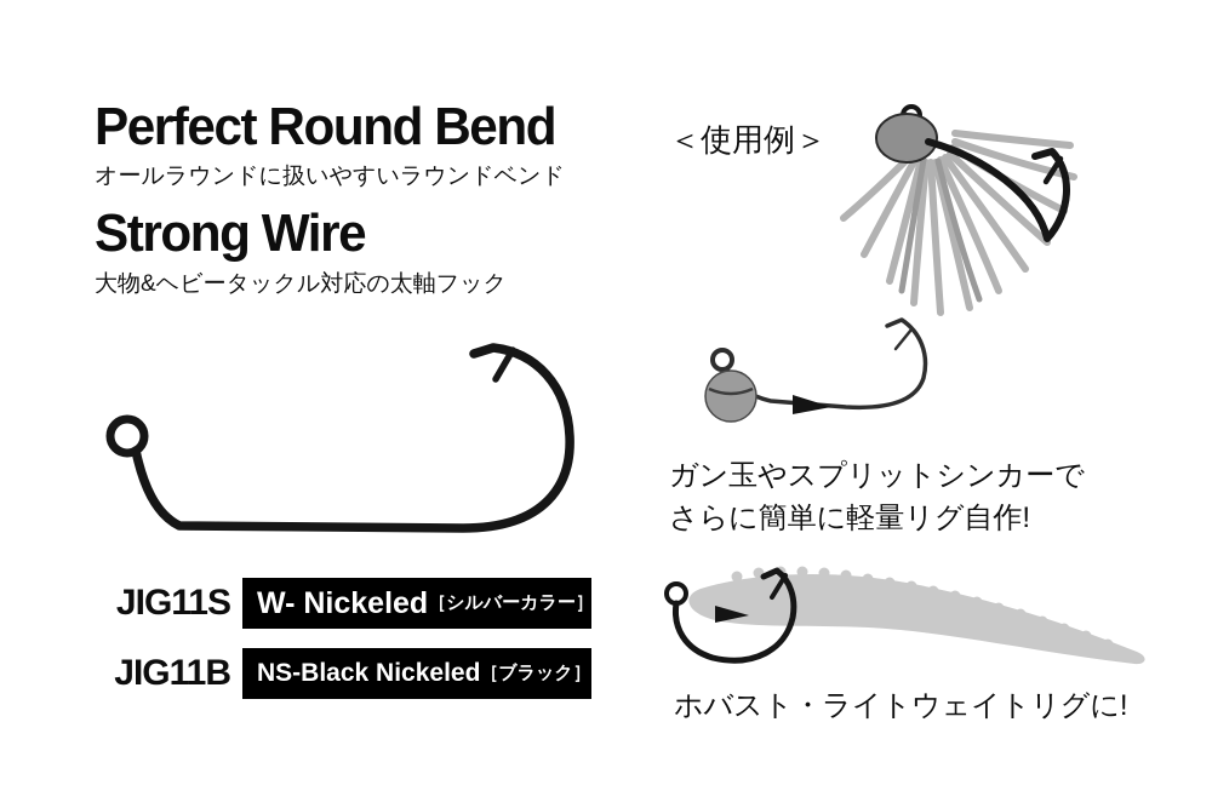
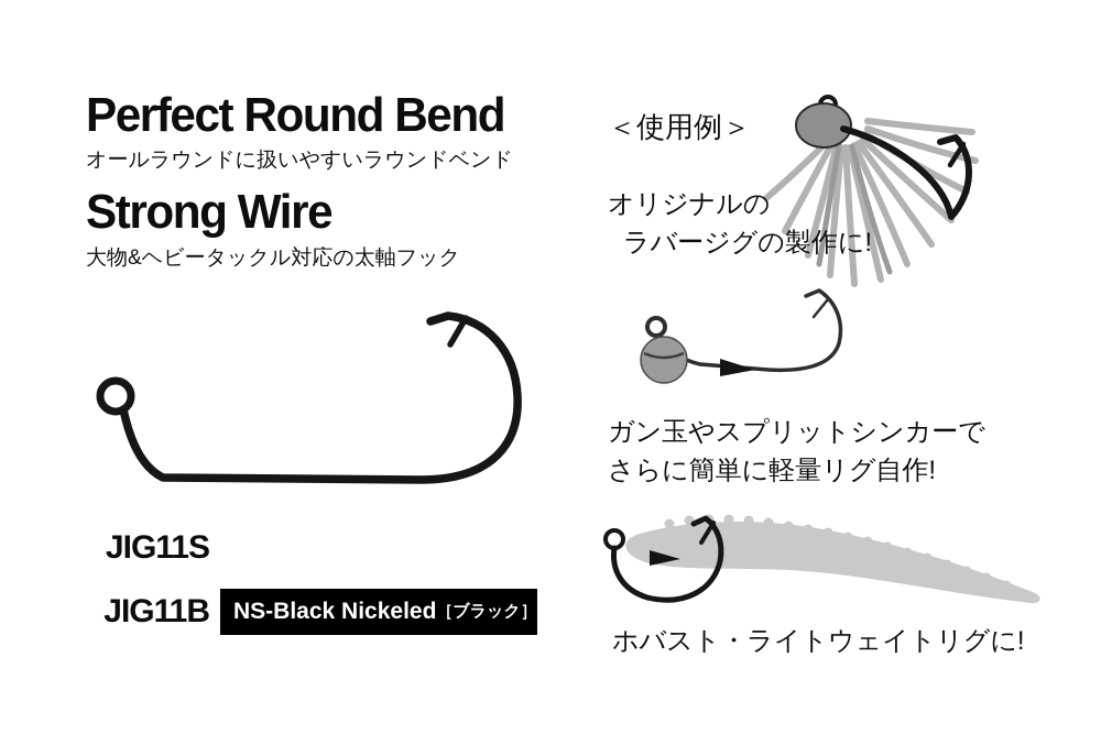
  Perfect Round Bend
  オールラウンドに扱いやすいラウンドベンド
  Strong Wire
  大物&ヘビータックル対応の太軸フック
  JIG11S
- W- Nickeled
- ［シルバーカラー］
  JIG11B
  NS-Black Nickeled
  ［ブラック］
  ＜使用例＞
+ オリジナルの
+ ラバージグの製作に!
  ガン玉やスプリットシンカーで
  さらに簡単に軽量リグ自作!
  ホバスト・ライトウェイトリグに!
